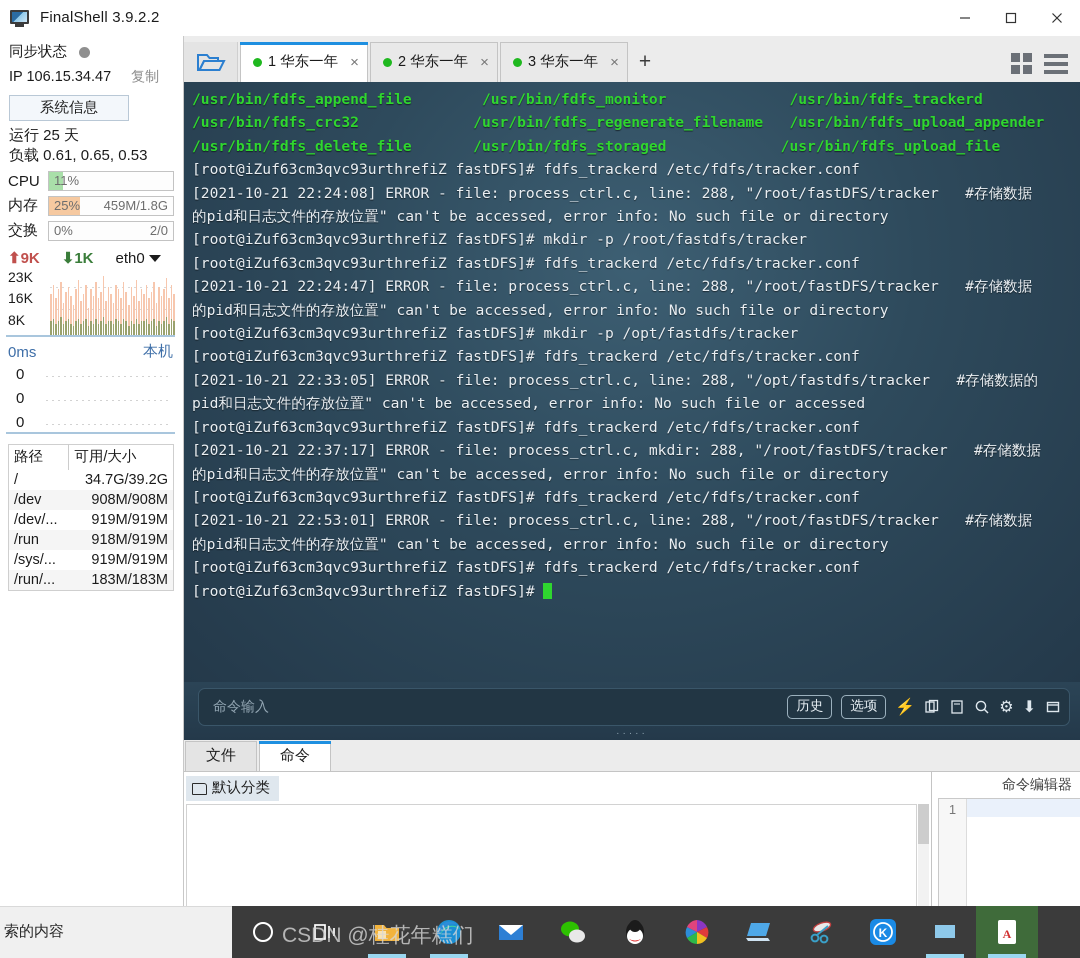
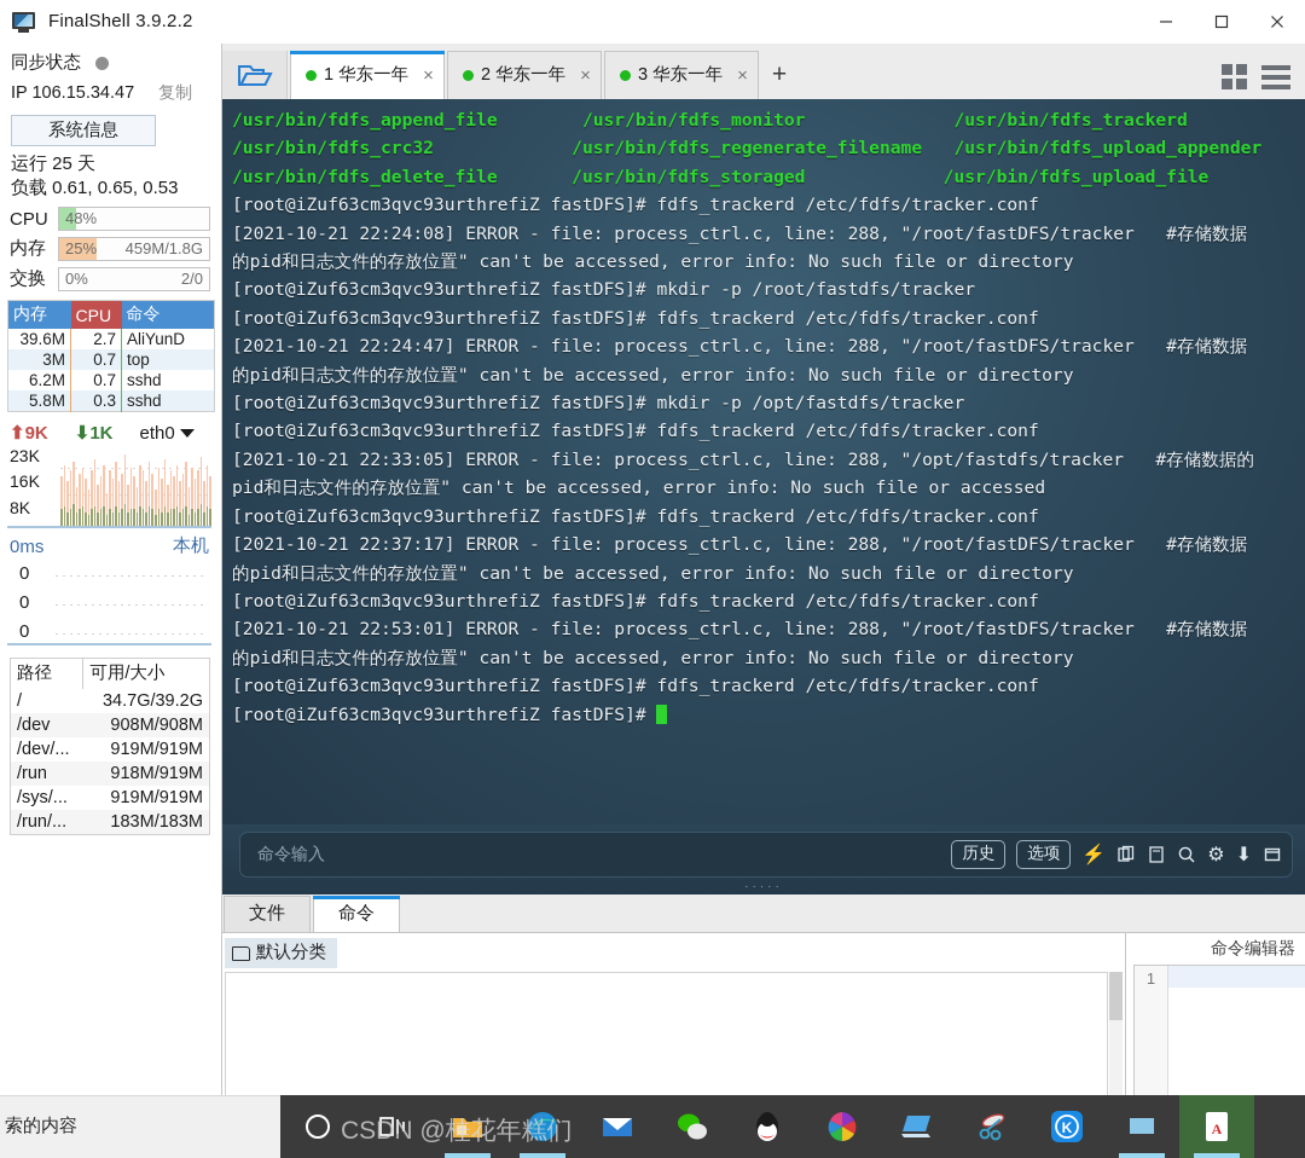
  FinalShell 3.9.2.2
  同步状态
  IP 106.15.34.47
  复制
  系统信息
  运行 25 天
  负载 0.61, 0.65, 0.53
  CPU
- 11%
+ 48%
  内存
  25%
  459M/1.8G
  交换
  0%
  2/0
+ 内存	CPU	命令
+ 39.6M	2.7	AliYunD
+ 3M	0.7	top
+ 6.2M	0.7	sshd
+ 5.8M	0.3	sshd
  ⬆9K
  ⬇1K
  eth0
  23K
  16K
  8K
  0ms
  本机
  0
  0
  0
  路径	可用/大小
  /	34.7G/39.2G
  /dev	908M/908M
  /dev/...	919M/919M
  /run	918M/919M
  /sys/...	919M/919M
  /run/...	183M/183M
  1 华东一年
  ×
  2 华东一年
  ×
  3 华东一年
  ×
  +
  /usr/bin/fdfs_append_file /usr/bin/fdfs_monitor /usr/bin/fdfs_trackerd
  /usr/bin/fdfs_crc32 /usr/bin/fdfs_regenerate_filename /usr/bin/fdfs_upload_appender
  /usr/bin/fdfs_delete_file /usr/bin/fdfs_storaged /usr/bin/fdfs_upload_file
  [root@iZuf63cm3qvc93urthrefiZ fastDFS]# fdfs_trackerd /etc/fdfs/tracker.conf
  [2021-10-21 22:24:08] ERROR - file: process_ctrl.c, line: 288, "/root/fastDFS/tracker #存储数据
  的pid和日志文件的存放位置" can't be accessed, error info: No such file or directory
  [root@iZuf63cm3qvc93urthrefiZ fastDFS]# mkdir -p /root/fastdfs/tracker
  [root@iZuf63cm3qvc93urthrefiZ fastDFS]# fdfs_trackerd /etc/fdfs/tracker.conf
  [2021-10-21 22:24:47] ERROR - file: process_ctrl.c, line: 288, "/root/fastDFS/tracker #存储数据
  的pid和日志文件的存放位置" can't be accessed, error info: No such file or directory
  [root@iZuf63cm3qvc93urthrefiZ fastDFS]# mkdir -p /opt/fastdfs/tracker
  [root@iZuf63cm3qvc93urthrefiZ fastDFS]# fdfs_trackerd /etc/fdfs/tracker.conf
  [2021-10-21 22:33:05] ERROR - file: process_ctrl.c, line: 288, "/opt/fastdfs/tracker #存储数据的
  pid和日志文件的存放位置" can't be accessed, error info: No such file or accessed
  [root@iZuf63cm3qvc93urthrefiZ fastDFS]# fdfs_trackerd /etc/fdfs/tracker.conf
- [2021-10-21 22:37:17] ERROR - file: process_ctrl.c, mkdir: 288, "/root/fastDFS/tracker #存储数据
+ [2021-10-21 22:37:17] ERROR - file: process_ctrl.c, line: 288, "/root/fastDFS/tracker #存储数据
  的pid和日志文件的存放位置" can't be accessed, error info: No such file or directory
  [root@iZuf63cm3qvc93urthrefiZ fastDFS]# fdfs_trackerd /etc/fdfs/tracker.conf
  [2021-10-21 22:53:01] ERROR - file: process_ctrl.c, line: 288, "/root/fastDFS/tracker #存储数据
  的pid和日志文件的存放位置" can't be accessed, error info: No such file or directory
  [root@iZuf63cm3qvc93urthrefiZ fastDFS]# fdfs_trackerd /etc/fdfs/tracker.conf
  [root@iZuf63cm3qvc93urthrefiZ fastDFS]#
  命令输入
  历史
  选项
  ⚡
  ⚙
  ⬇
  ·····
  文件
  命令
  默认分类
  命令编辑器
  1
  索的内容
  K
  A
  CSDN @桂花年糕们
